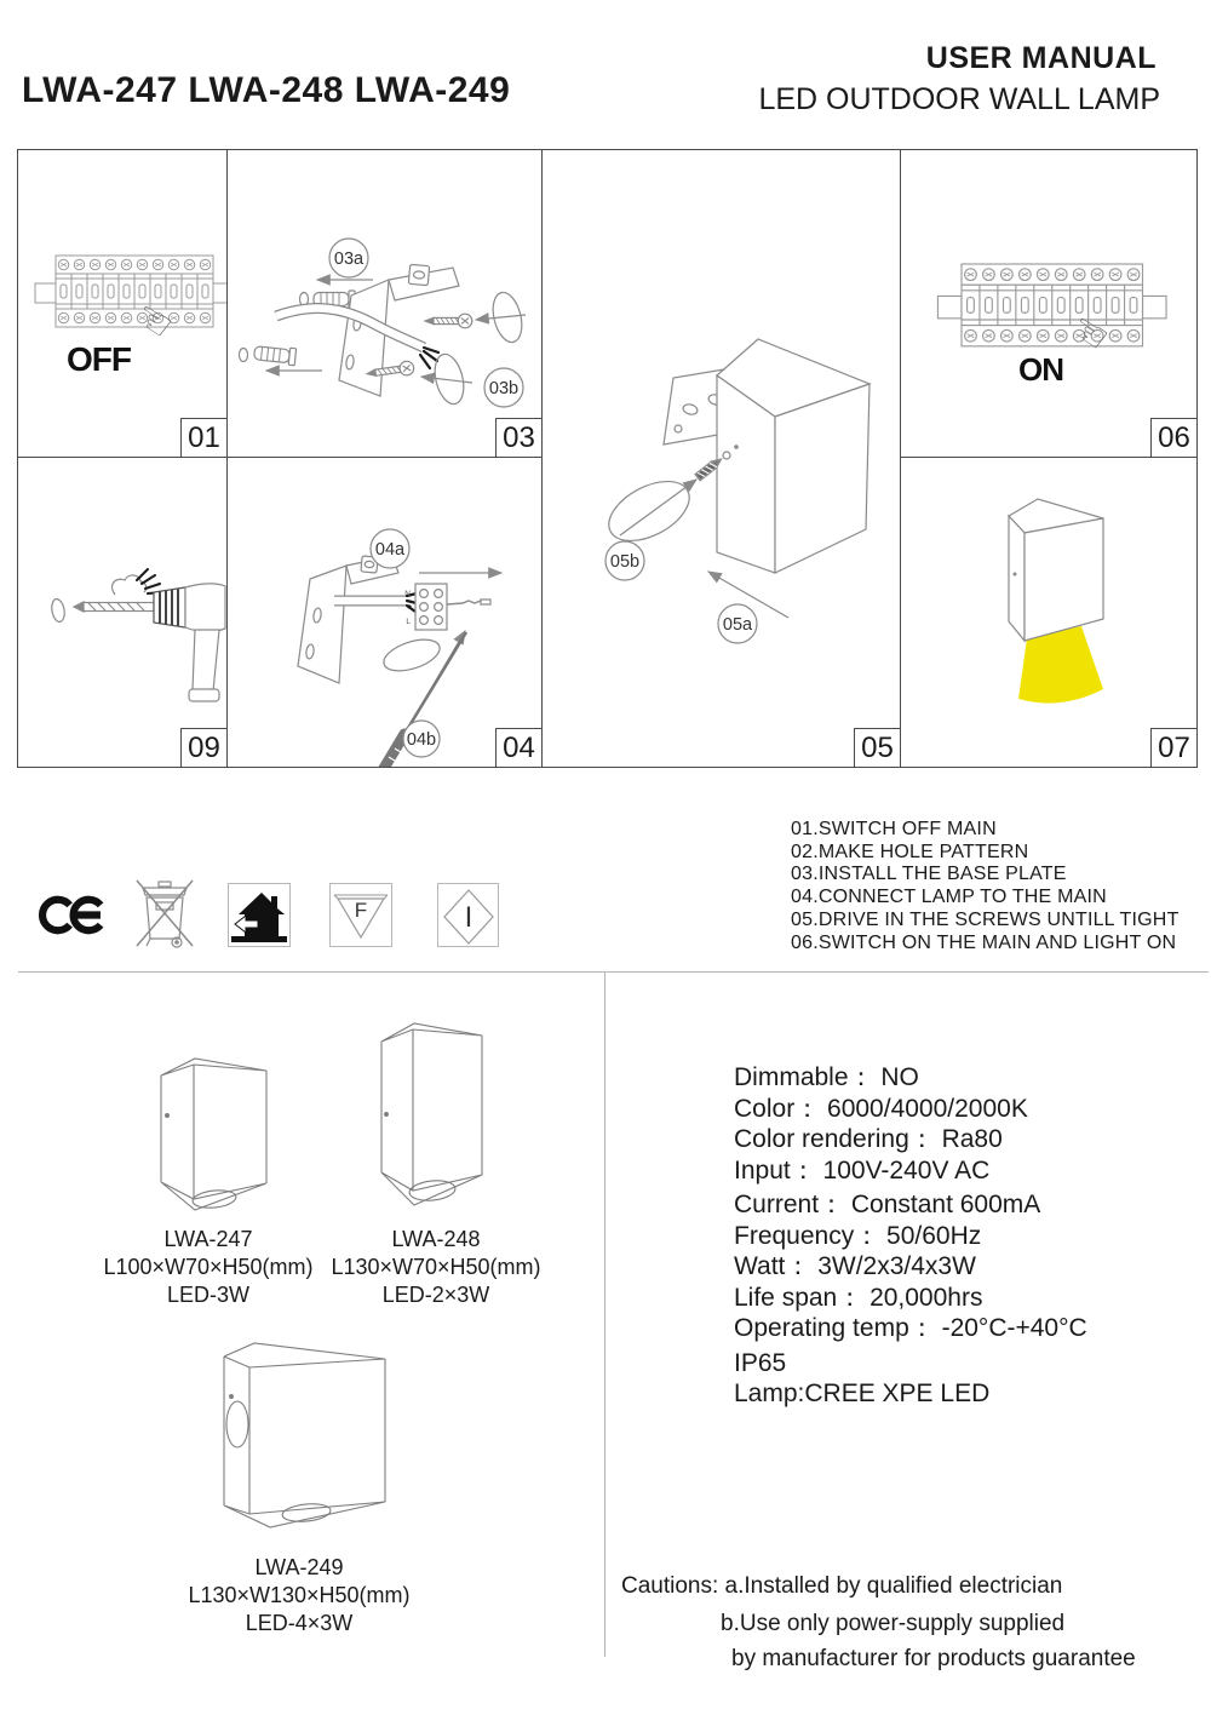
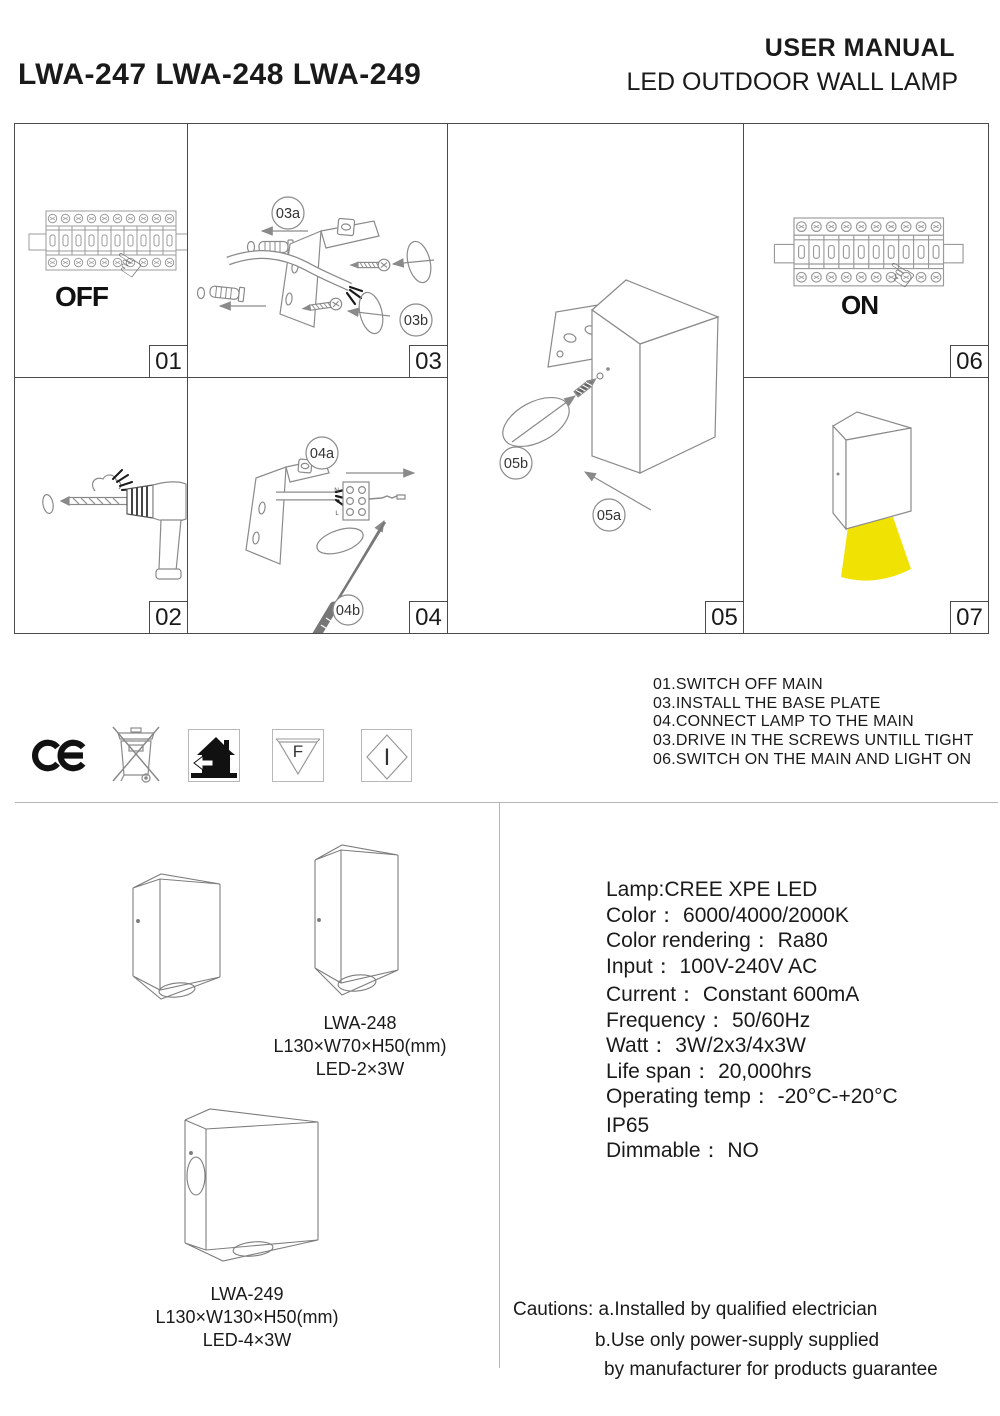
  LWA-247 LWA-248 LWA-249
  USER MANUAL
  LED OUTDOOR WALL LAMP
  OFF
  01
- 09
+ 02
  03a
  03b
  03
  04a
  04b
  04
  05b
  05a
  05
  ON
  06
  07
  F
  I
  01.SWITCH OFF MAIN
- 02.MAKE HOLE PATTERN
  03.INSTALL THE BASE PLATE
  04.CONNECT LAMP TO THE MAIN
- 05.DRIVE IN THE SCREWS UNTILL TIGHT
+ 03.DRIVE IN THE SCREWS UNTILL TIGHT
  06.SWITCH ON THE MAIN AND LIGHT ON
- LWA-247
- L100×W70×H50(mm)
- LED-3W
  LWA-248
  L130×W70×H50(mm)
  LED-2×3W
  LWA-249
  L130×W130×H50(mm)
  LED-4×3W
- Dimmable： NO
+ Lamp:CREE XPE LED
  Color： 6000/4000/2000K
  Color rendering： Ra80
  Input： 100V-240V AC
  Current： Constant 600mA
  Frequency： 50/60Hz
  Watt： 3W/2x3/4x3W
  Life span： 20,000hrs
- Operating temp： -20°C-+40°C
+ Operating temp： -20°C-+20°C
  IP65
- Lamp:CREE XPE LED
+ Dimmable： NO
  Cautions: a.Installed by qualified electrician
  b.Use only power-supply supplied
  by manufacturer for products guarantee
